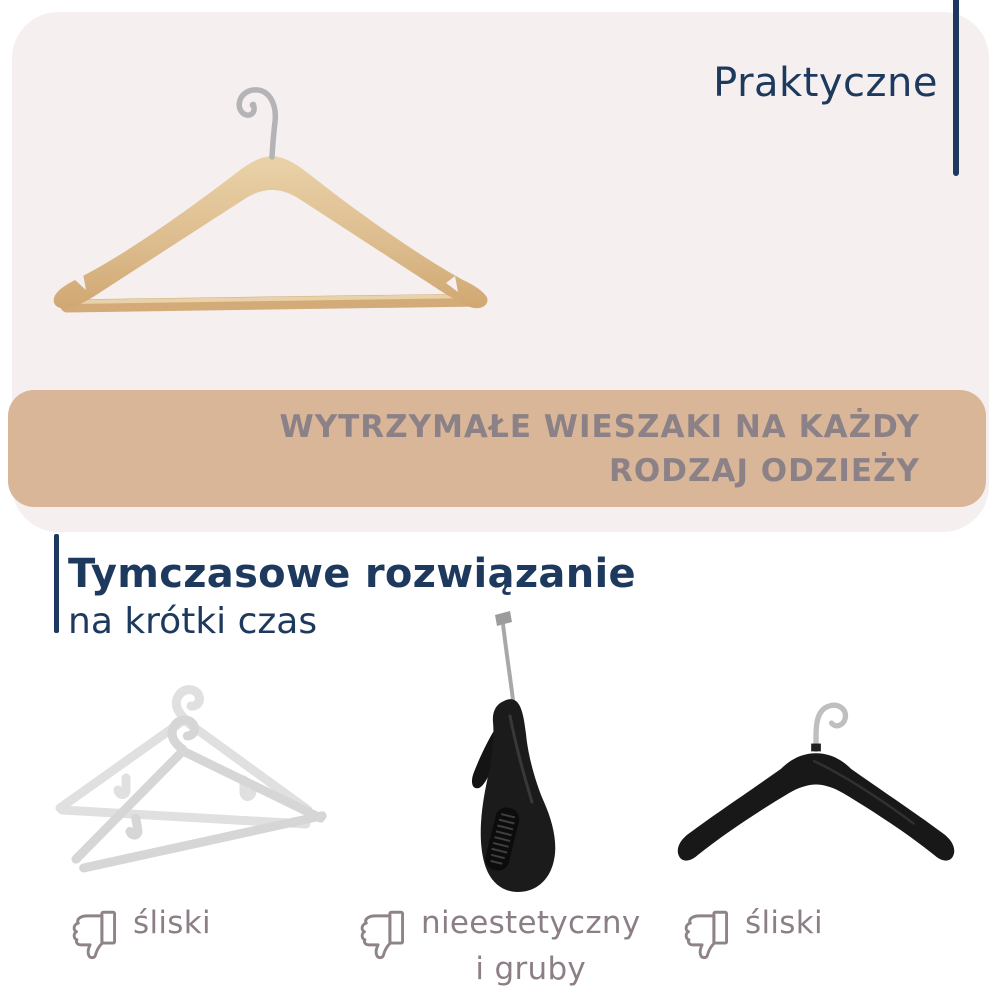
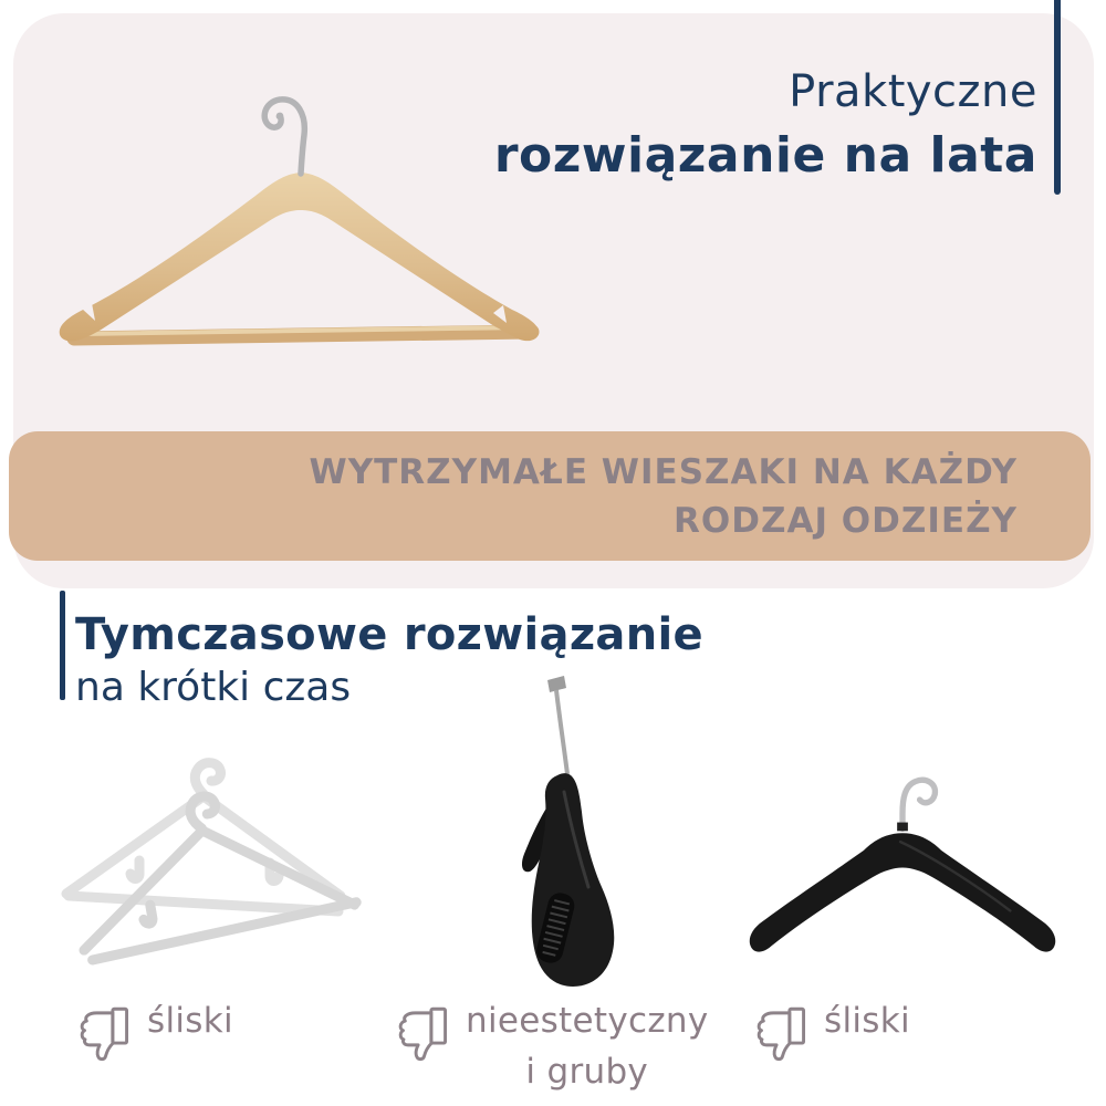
  Praktyczne
+ rozwiązanie na lata
  WYTRZYMAŁE WIESZAKI NA KAŻDY
  RODZAJ ODZIEŻY
  Tymczasowe rozwiązanie
  na krótki czas
  śliski
  nieestetyczny
  i gruby
  śliski
